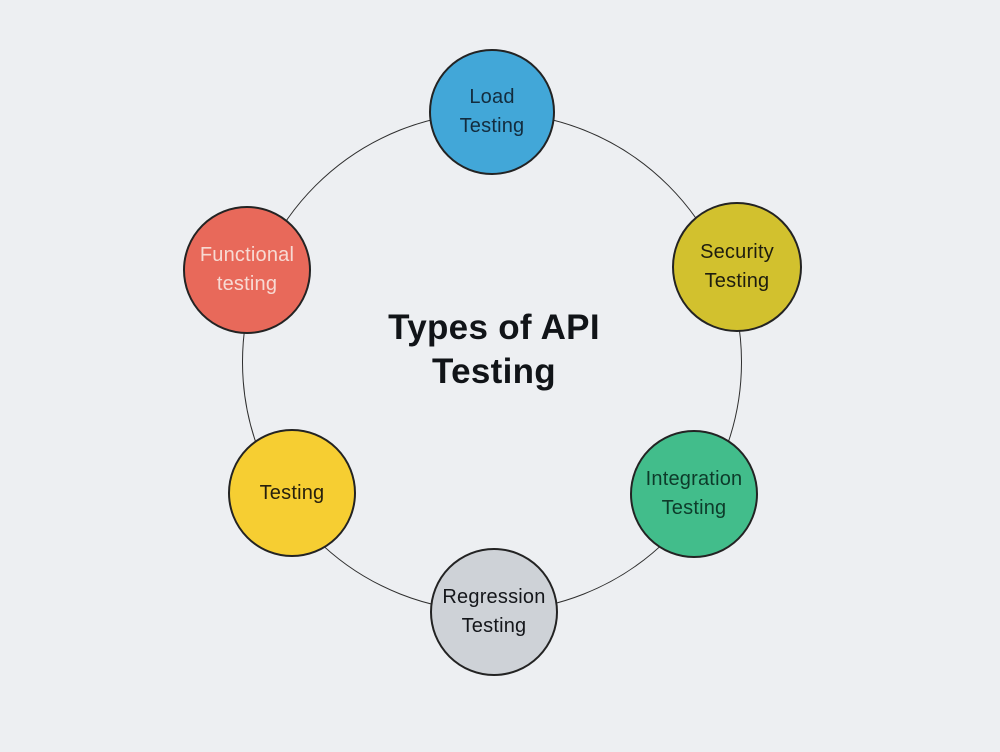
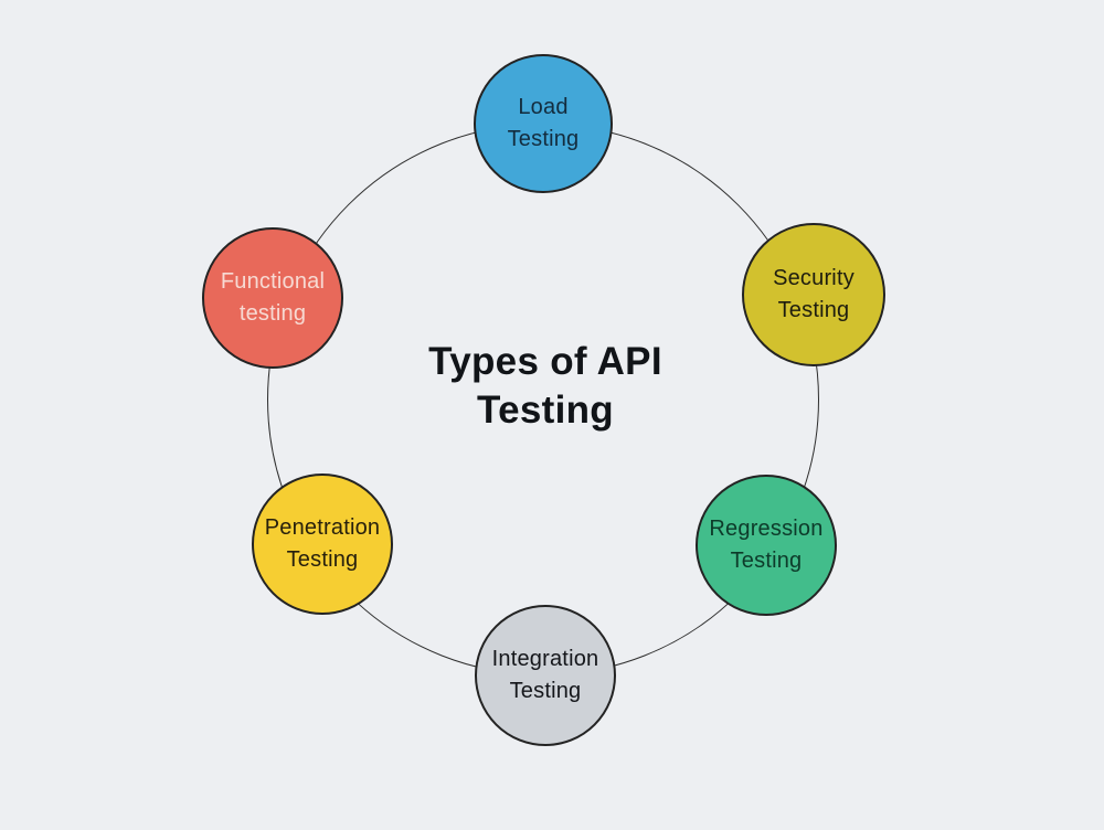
  Types of API
  Testing
  Load
  Testing
  Security
  Testing
- Integration
+ Regression
  Testing
- Regression
+ Integration
  Testing
+ Penetration
  Testing
  Functional
  testing
